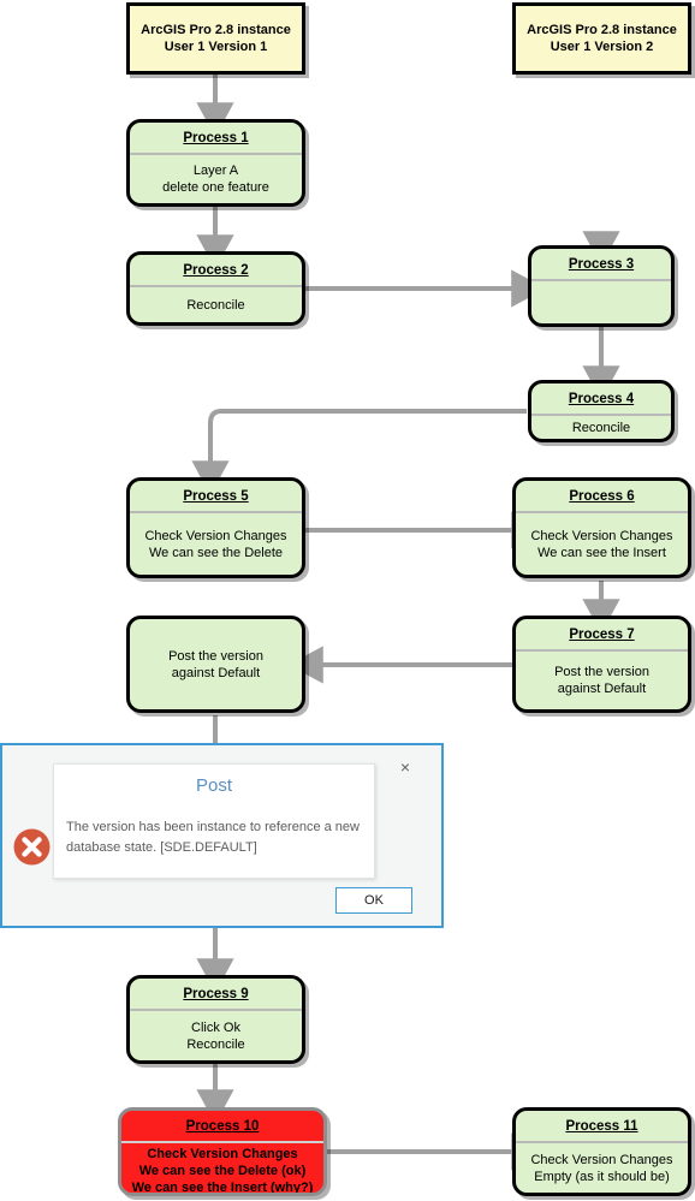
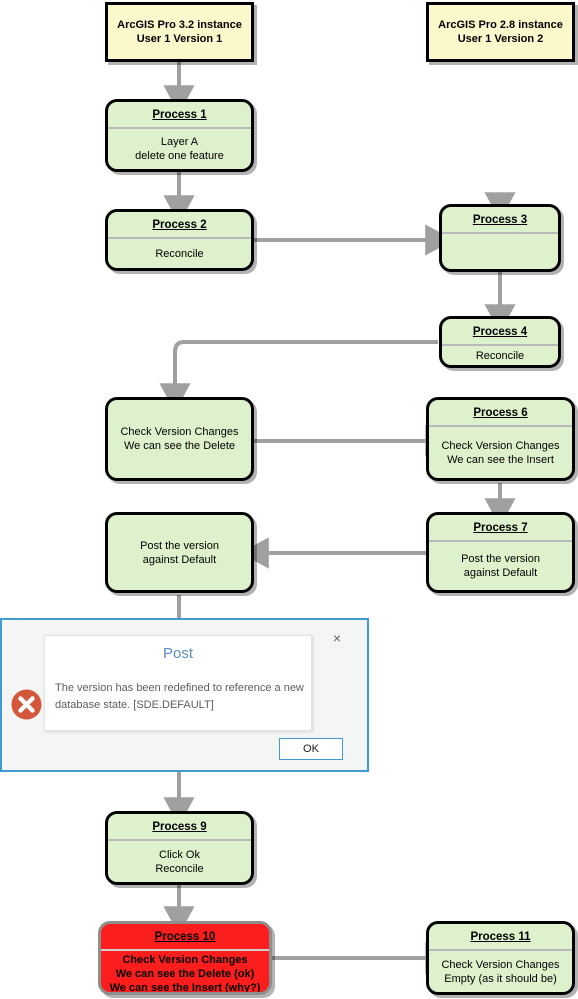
- ArcGIS Pro 2.8 instance User 1 Version 1
+ ArcGIS Pro 3.2 instance User 1 Version 1
  ArcGIS Pro 2.8 instance User 1 Version 2
  Process 1
  Layer A
  delete one feature
  Process 2
  Reconcile
  Process 3
  Process 4
  Reconcile
- Process 5
  Check Version Changes
  We can see the Delete
  Process 6
  Check Version Changes
  We can see the Insert
  Process 7
  Post the version
  against Default
  Post the version
  against Default
  Process 9
  Click Ok
  Reconcile
  Process 10
  Check Version Changes
  We can see the Delete (ok)
  We can see the Insert (why?)
  Process 11
  Check Version Changes
  Empty (as it should be)
  ×
  Post
- The version has been instance to reference a new database state. [SDE.DEFAULT]
+ The version has been redefined to reference a new database state. [SDE.DEFAULT]
  OK
